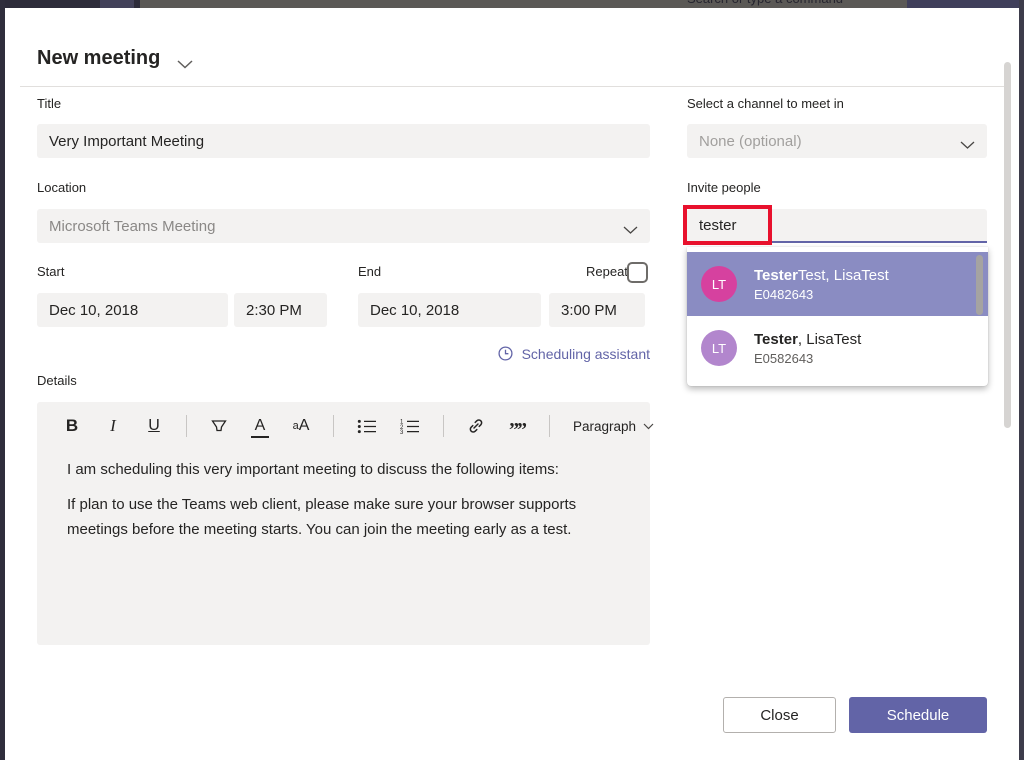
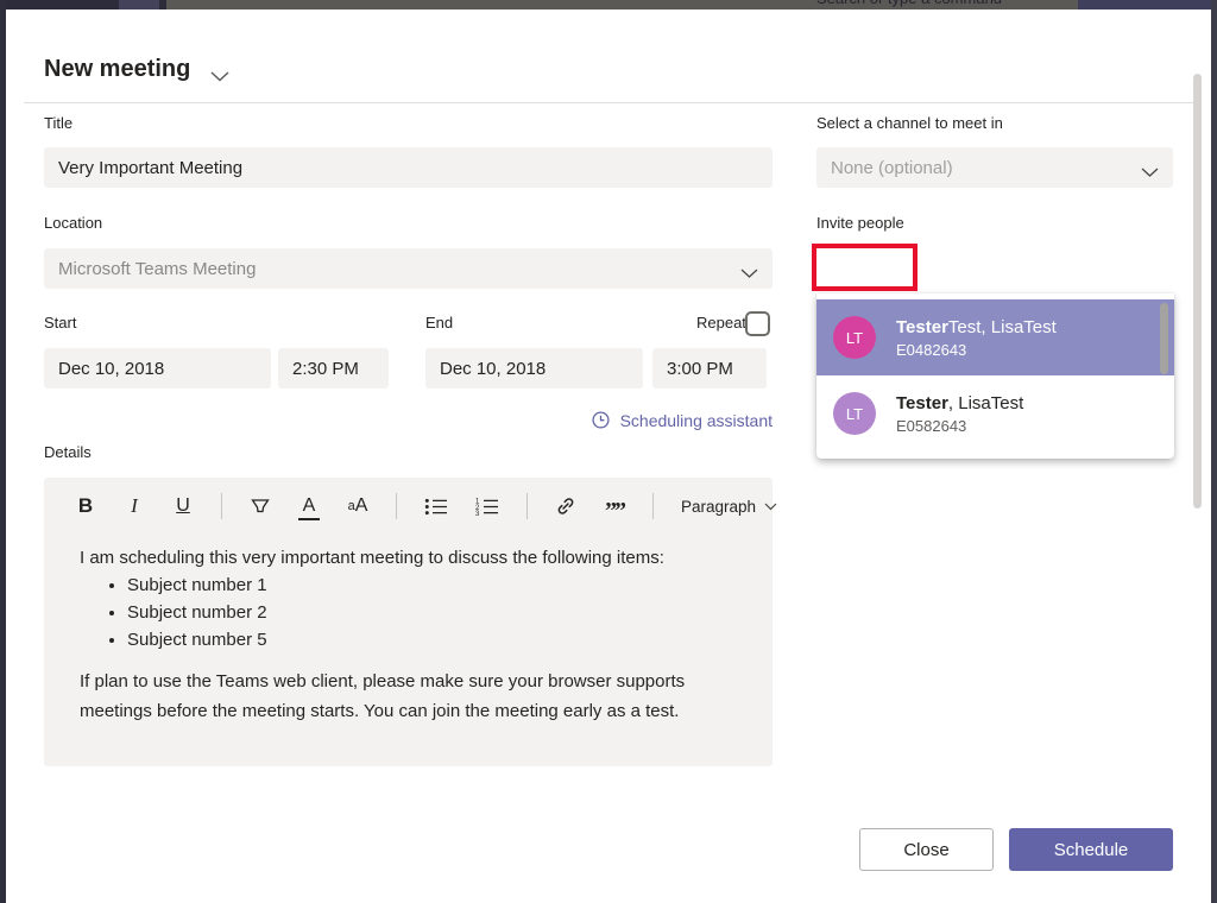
  New meeting
  Title
  Very Important Meeting
  Location
  Microsoft Teams Meeting
  Start
  End
  Repea
  Dec 10, 2018
  2:30 PM
  Dec 10, 2018
  3:00 PM
  Scheduling assistant
  Details
  B
  I
  U
  A
  a
  A
  ””
  Paragraph
  I am scheduling this very important meeting to discuss the following items:
+ Subject number 1
+ Subject number 2
+ Subject number 5
  If plan to use the Teams web client, please make sure your browser supports meetings before the meeting starts. You can join the meeting early as a test.
  Select a channel to meet in
  None (optional)
  Invite people
- tester
  LT
  TesterTest, LisaTest
  E0482643
  LT
  Tester, LisaTest
  E0582643
  Close
  Schedule
